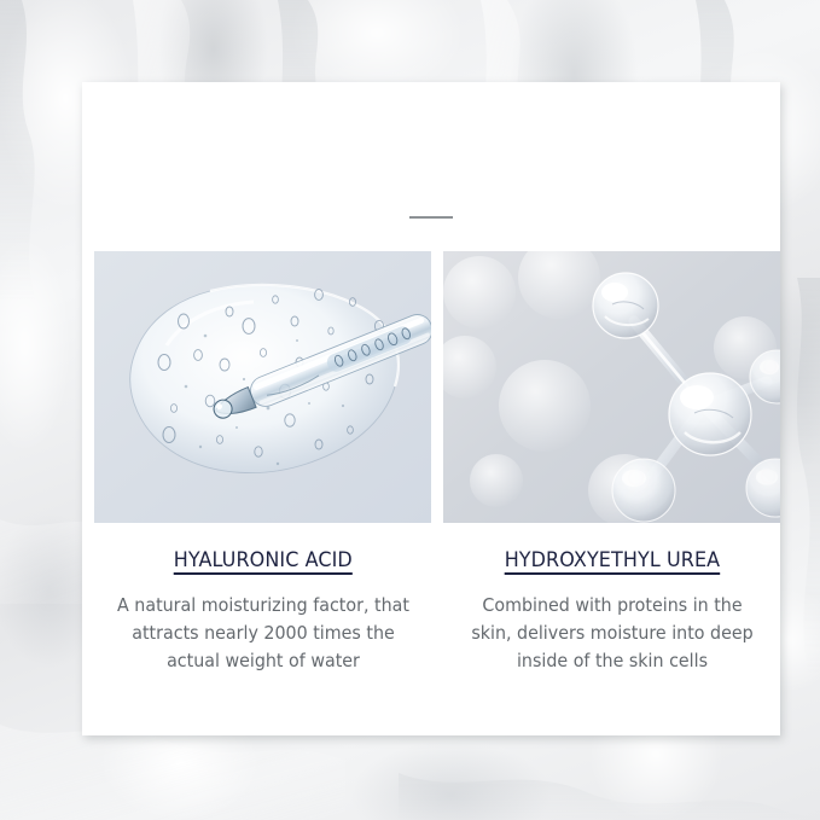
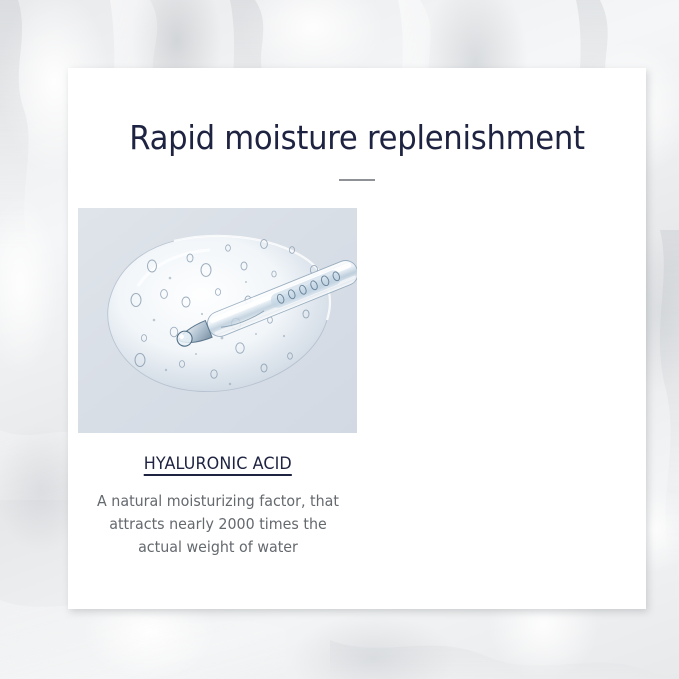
+ Rapid moisture replenishment
  HYALURONIC ACID
  A natural moisturizing factor, that attracts nearly 2000 times the actual weight of water
- HYDROXYETHYL UREA
- Combined with proteins in the skin, delivers moisture into deep inside of the skin cells
